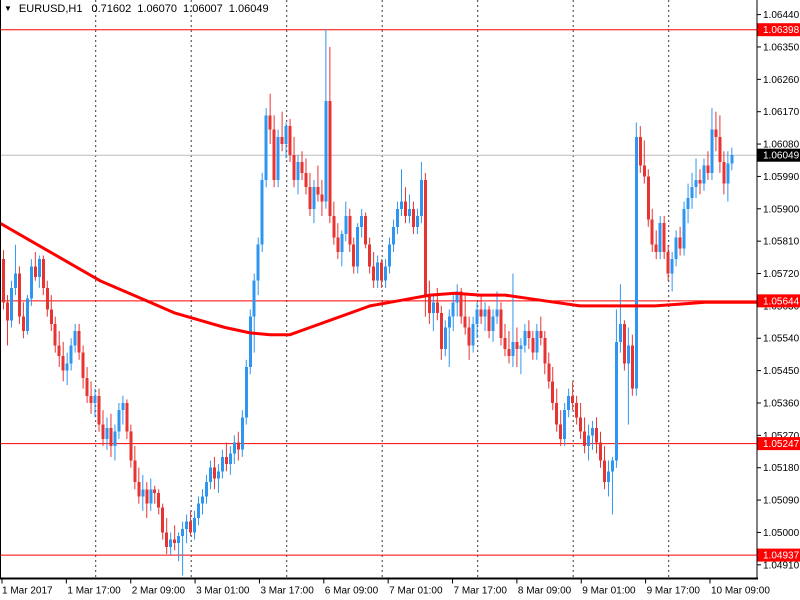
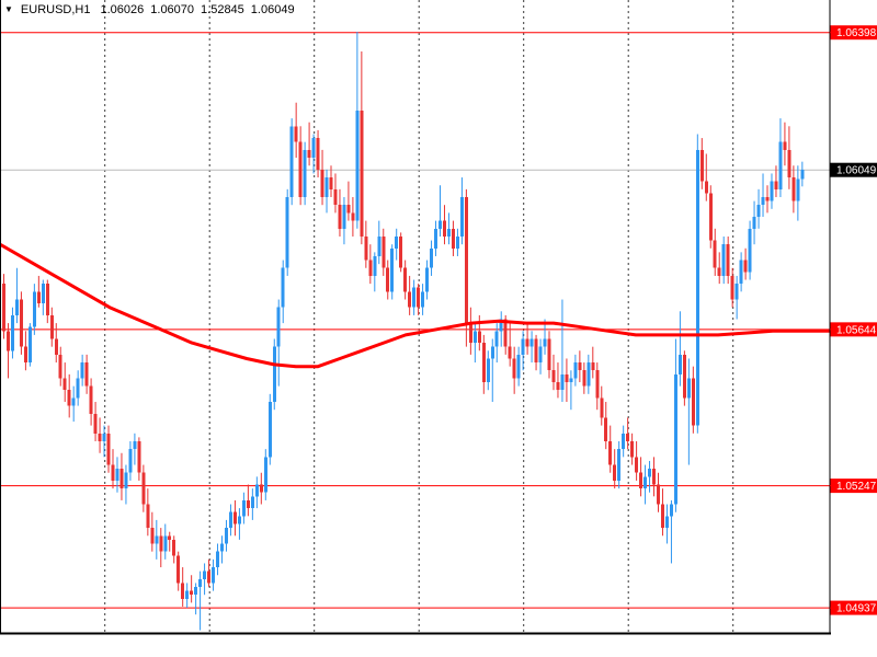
- 1.06440
- 1.06350
- 1.06260
- 1.06170
- 1.06080
- 1.05990
- 1.05900
- 1.05810
- 1.05720
- 1.05540
- 1.05450
- 1.05360
- 1.05270
- 1.05180
- 1.05090
- 1.05000
- 1.04910
- 1 Mar 2017
- 1 Mar 17:00
- 2 Mar 09:00
- 3 Mar 01:00
- 3 Mar 17:00
- 6 Mar 09:00
- 7 Mar 01:00
- 7 Mar 17:00
- 8 Mar 09:00
- 9 Mar 01:00
- 9 Mar 17:00
- 10 Mar 09:00
  1.06398
  1.05644
  1.05247
  1.04937
  1.06049
  ▼
  EURUSD,H1
- 0.71602
+ 1.06026
  1.06070
- 1.06007
+ 1.52845
  1.06049
